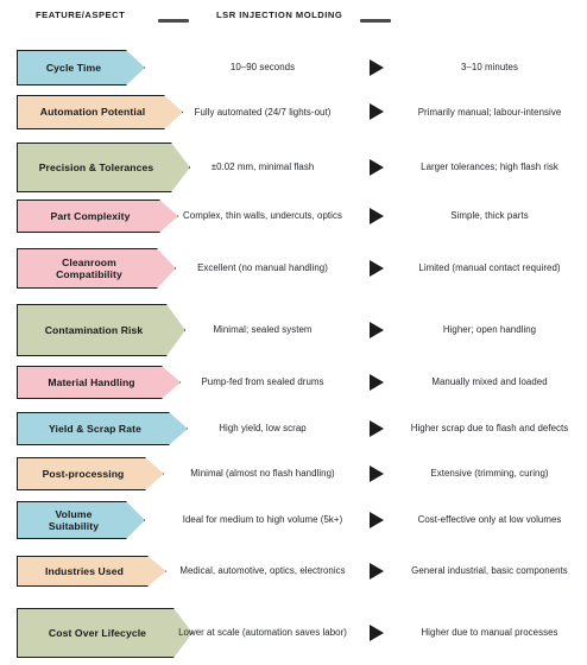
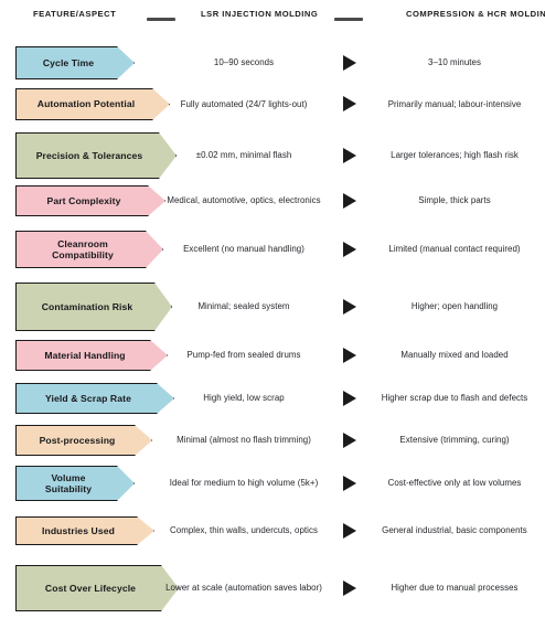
  FEATURE/ASPECT
  LSR INJECTION MOLDING
+ COMPRESSION & HCR MOLDIN
  Cycle Time
  10–90 seconds
  3–10 minutes
  Automation Potential
  Fully automated (24/7 lights-out)
  Primarily manual; labour-intensive
  Precision & Tolerances
  ±0.02 mm, minimal flash
  Larger tolerances; high flash risk
  Part Complexity
- Complex, thin walls, undercuts, optics
+ Medical, automotive, optics, electronics
  Simple, thick parts
  Cleanroom
  Compatibility
  Excellent (no manual handling)
  Limited (manual contact required)
  Contamination Risk
  Minimal; sealed system
  Higher; open handling
  Material Handling
  Pump-fed from sealed drums
  Manually mixed and loaded
  Yield & Scrap Rate
  High yield, low scrap
  Higher scrap due to flash and defects
  Post-processing
- Minimal (almost no flash handling)
+ Minimal (almost no flash trimming)
  Extensive (trimming, curing)
  Volume
  Suitability
  Ideal for medium to high volume (5k+)
  Cost-effective only at low volumes
  Industries Used
- Medical, automotive, optics, electronics
+ Complex, thin walls, undercuts, optics
  General industrial, basic components
  Cost Over Lifecycle
  Lower at scale (automation saves labor)
  Higher due to manual processes
